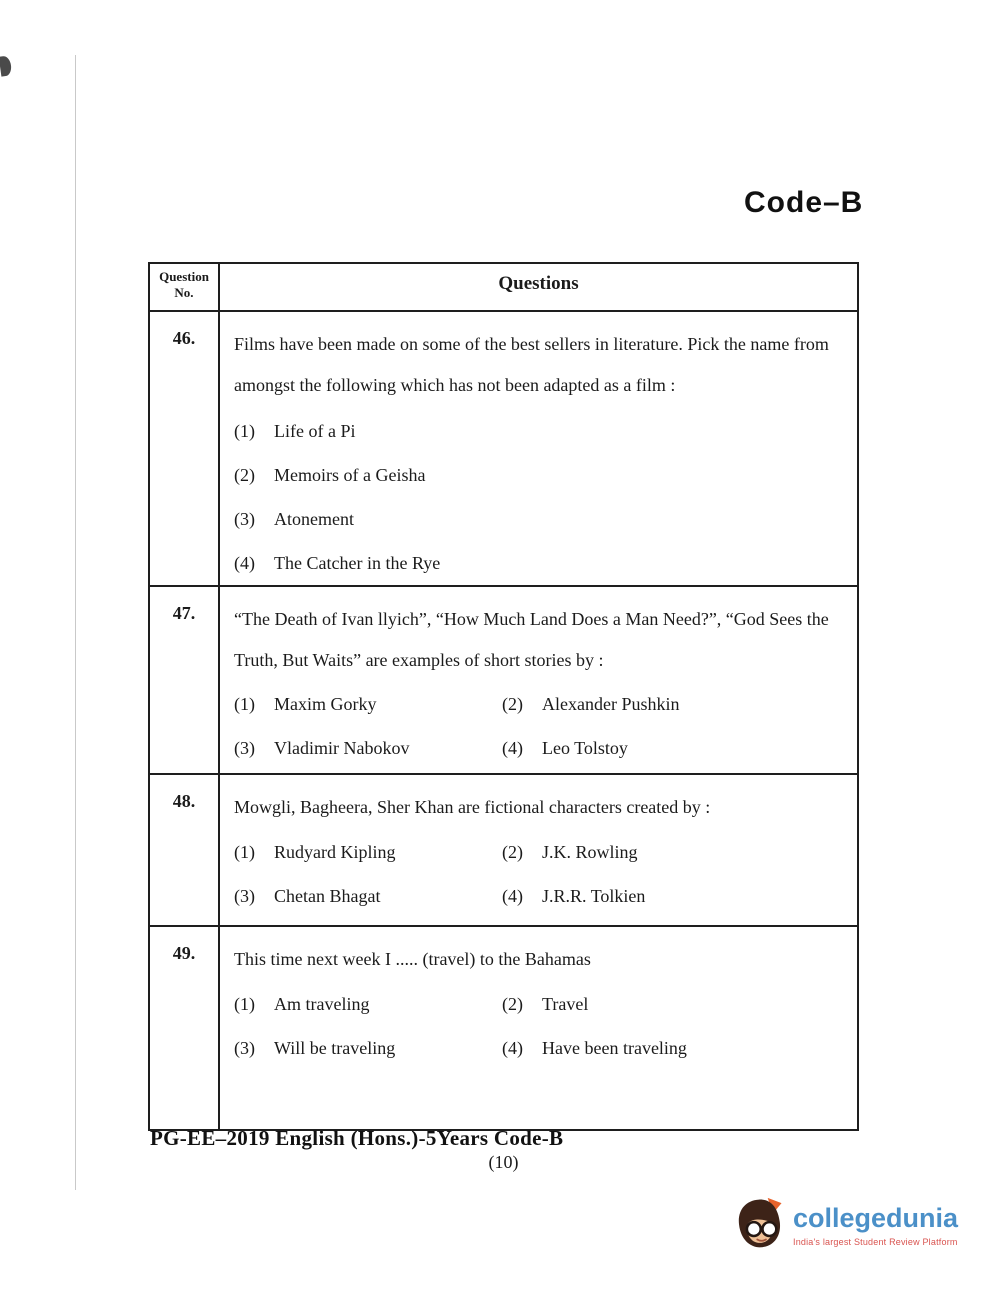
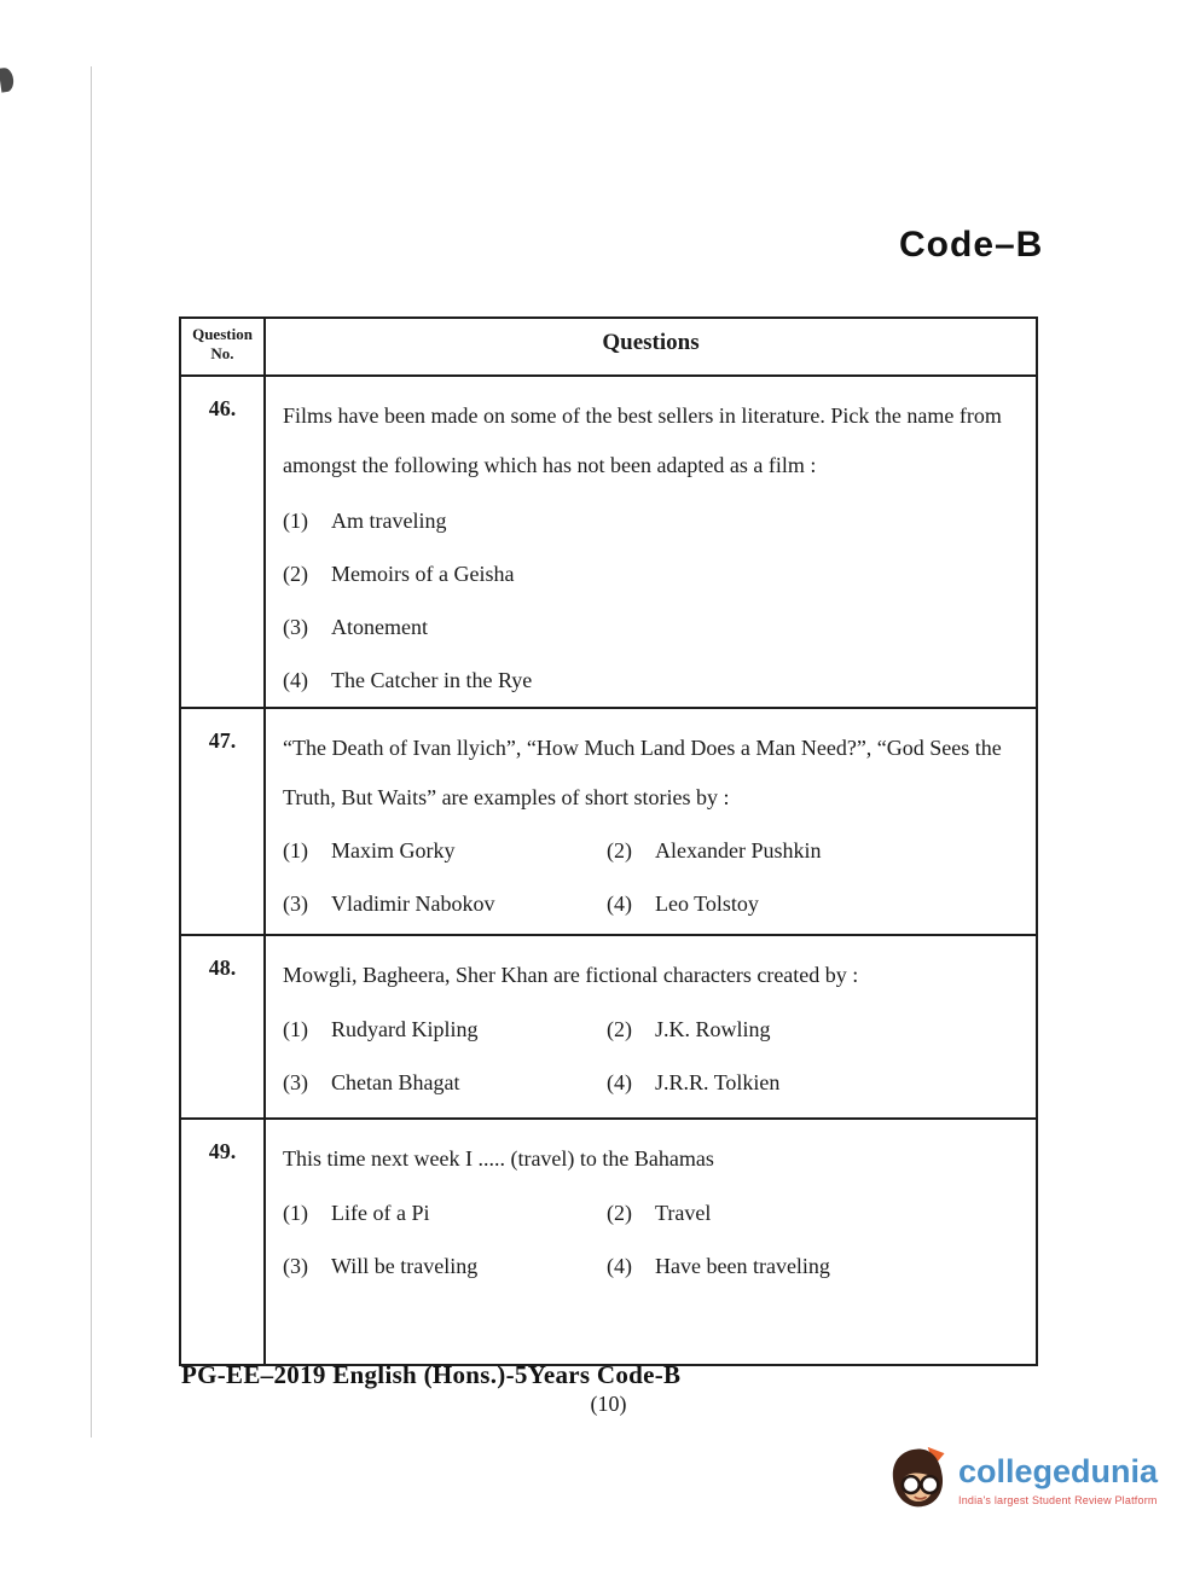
  Code–B
  Question No.
  Questions
  46.
  Films have been made on some of the best sellers in literature. Pick the name from amongst the following which has not been adapted as a film :
- (1) Life of a Pi
+ (1) Am traveling
  (2) Memoirs of a Geisha
  (3) Atonement
  (4) The Catcher in the Rye
  47.
  “The Death of Ivan llyich”, “How Much Land Does a Man Need?”, “God Sees the Truth, But Waits” are examples of short stories by :
  (1) Maxim Gorky
  (2) Alexander Pushkin
  (3) Vladimir Nabokov
  (4) Leo Tolstoy
  48.
  Mowgli, Bagheera, Sher Khan are fictional characters created by :
  (1) Rudyard Kipling
  (2) J.K. Rowling
  (3) Chetan Bhagat
  (4) J.R.R. Tolkien
  49.
  This time next week I ..... (travel) to the Bahamas
- (1) Am traveling
+ (1) Life of a Pi
  (2) Travel
  (3) Will be traveling
  (4) Have been traveling
  PG-EE–2019 English (Hons.)-5Years Code-B
  (10)
  collegedunia
  India's largest Student Review Platform
